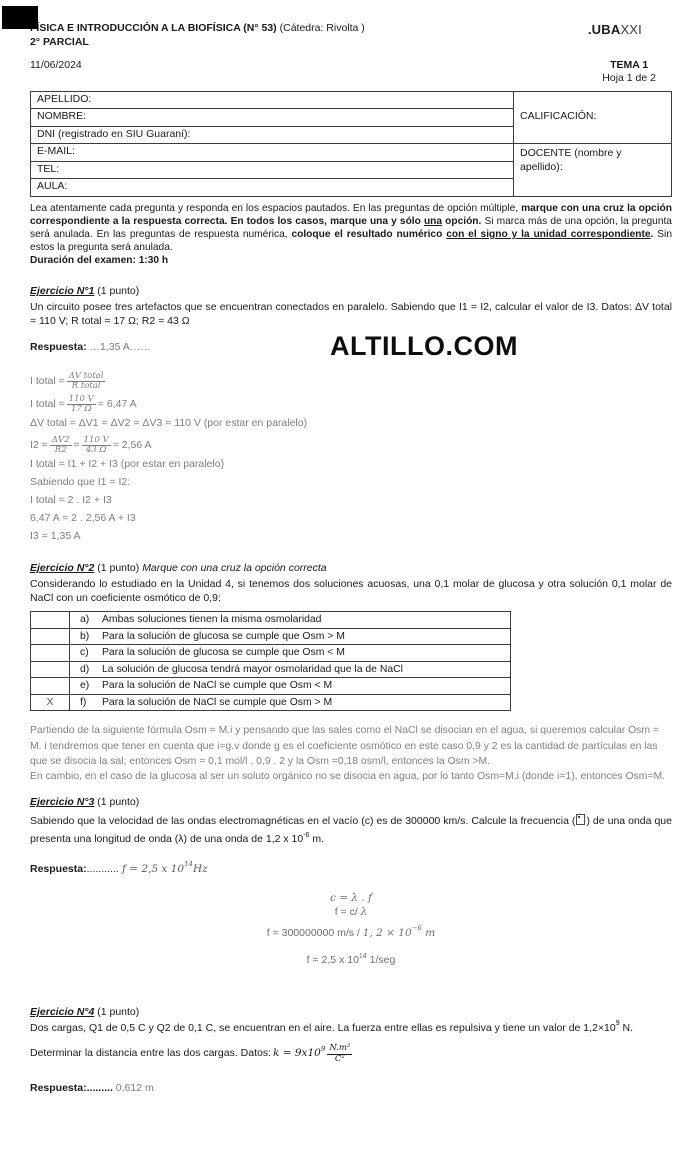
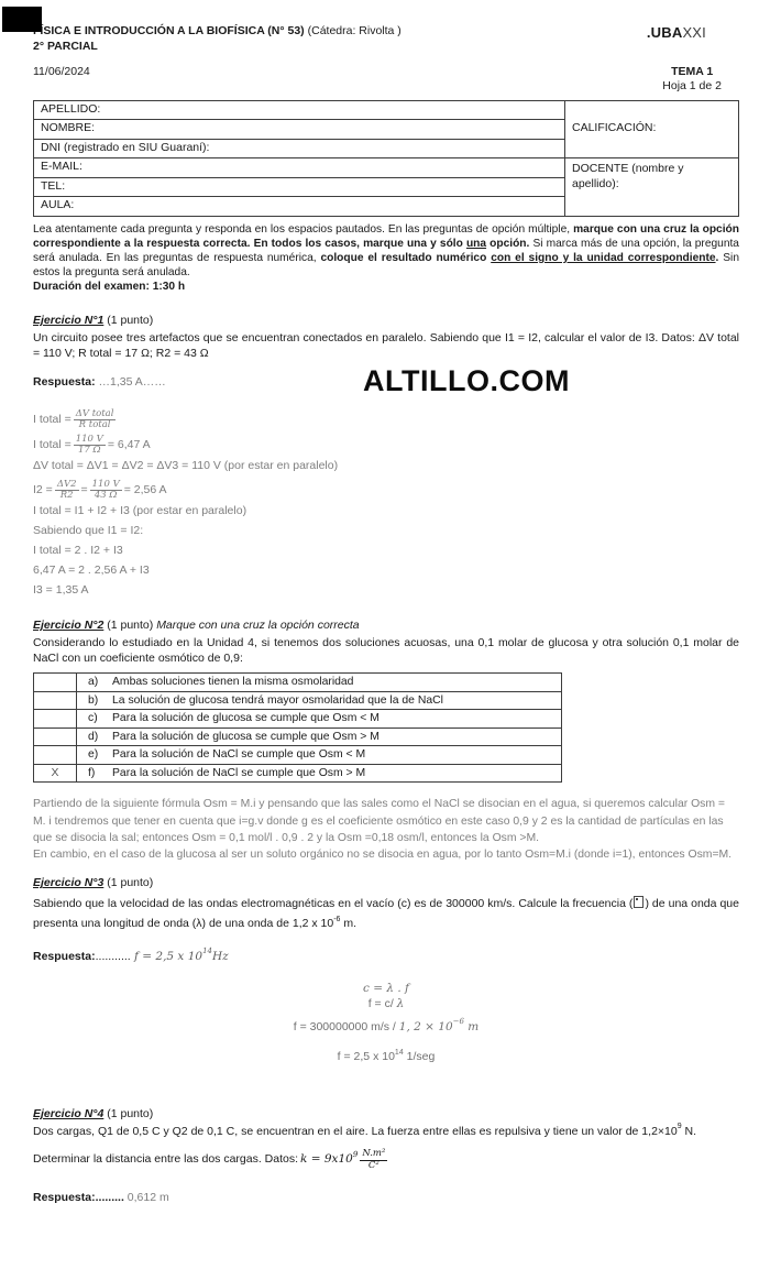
  SICA E INTRODUCCIÓN A LA BIOFÍSICA (N° 53) (Cátedra: Rivolta )
  2° PARCIAL
  .UBAXXI
  11/06/2024
  TEMA 1
  Hoja 1 de 2
  APELLIDO:	CALIFICACIÓN:
  NOMBRE:
  DNI (registrado en SIU Guaraní):
  E-MAIL:	DOCENTE (nombre y apellido):
  TEL:
  AULA:
  Lea atentamente cada pregunta y responda en los espacios pautados. En las preguntas de opción múltiple, marque con una cruz la opción correspondiente a la respuesta correcta. En todos los casos, marque una y sólo una opción. Si marca más de una opción, la pregunta será anulada. En las preguntas de respuesta numérica, coloque el resultado numérico con el signo y la unidad correspondiente. Sin estos la pregunta será anulada.
  Duración del examen: 1:30 h
  Ejercicio N°1 (1 punto)
  Un circuito posee tres artefactos que se encuentran conectados en paralelo. Sabiendo que I1 = I2, calcular el valor de I3. Datos: ΔV total = 110 V; R total = 17 Ω; R2 = 43 Ω
  Respuesta: …1,35 A……
  ALTILLO.COM
  I total =
  ΔV total
  R total
  I total =
  110 V
  17 Ω
  = 6,47 A
  ΔV total = ΔV1 = ΔV2 = ΔV3 = 110 V (por estar en paralelo)
  I2 =
  ΔV2
  R2
  =
  110 V
  43 Ω
  = 2,56 A
  I total = I1 + I2 + I3 (por estar en paralelo)
  Sabiendo que I1 = I2:
  I total = 2 . I2 + I3
  6,47 A = 2 . 2,56 A + I3
  I3 = 1,35 A
  Ejercicio N°2 (1 punto) Marque con una cruz la opción correcta
  Considerando lo estudiado en la Unidad 4, si tenemos dos soluciones acuosas, una 0,1 molar de glucosa y otra solución 0,1 molar de NaCl con un coeficiente osmótico de 0,9:
  	a) Ambas soluciones tienen la misma osmolaridad
- 	b) Para la solución de glucosa se cumple que Osm > M
+ 	b) La solución de glucosa tendrá mayor osmolaridad que la de NaCl
  	c) Para la solución de glucosa se cumple que Osm < M
- 	d) La solución de glucosa tendrá mayor osmolaridad que la de NaCl
+ 	d) Para la solución de glucosa se cumple que Osm > M
  	e) Para la solución de NaCl se cumple que Osm < M
  X	f) Para la solución de NaCl se cumple que Osm > M
  Partiendo de la siguiente fórmula Osm = M.i y pensando que las sales como el NaCl se disocian en el agua, si queremos calcular Osm = M. i tendremos que tener en cuenta que i=g.v donde g es el coeficiente osmótico en este caso 0,9 y 2 es la cantidad de partículas en las que se disocia la sal; entonces Osm = 0,1 mol/l . 0,9 . 2 y la Osm =0,18 osm/l, entonces la Osm >M.
  En cambio, en el caso de la glucosa al ser un soluto orgánico no se disocia en agua, por lo tanto Osm=M.i (donde i=1), entonces Osm=M.
  Ejercicio N°3 (1 punto)
  Sabiendo que la velocidad de las ondas electromagnéticas en el vacío (c) es de 300000 km/s. Calcule la frecuencia ( ) de una onda que presenta una longitud de onda (λ) de una onda de 1,2 x 10 m.
  Respuesta:........... f = 2,5 x 1014Hz
  c = λ . f
  f = c/ λ
  f = 300000000 m/s / 1, 2 × 10−6 m
  f = 2,5 x 10 1/seg
  Ejercicio N°4 (1 punto)
  Dos cargas, Q1 de 0,5 C y Q2 de 0,1 C, se encuentran en el aire. La fuerza entre ellas es repulsiva y tiene un valor de 1,2×10 N.
  Determinar la distancia entre las dos cargas. Datos:
  k = 9x109
  N.m²
  C²
  Respuesta:......... 0,612 m
